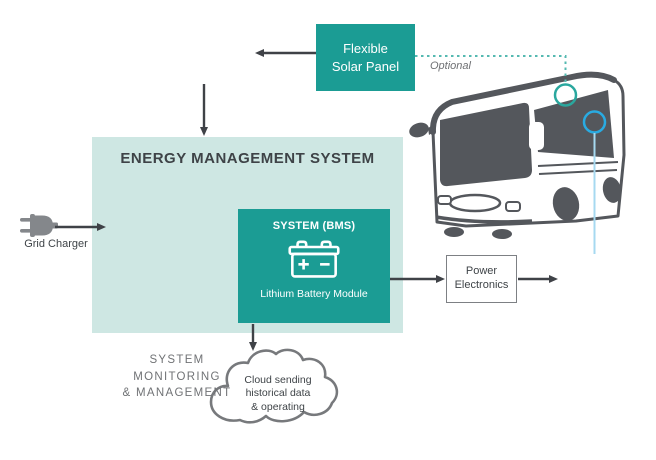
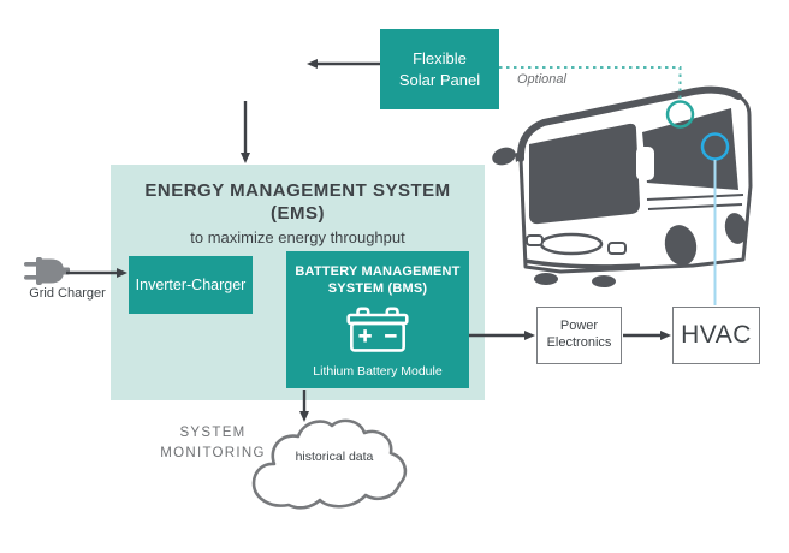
  Flexible
  Solar Panel
  Optional
  ENERGY MANAGEMENT SYSTEM
+ (EMS)
+ to maximize energy throughput
+ Inverter-Charger
+ BATTERY MANAGEMENT
  SYSTEM (BMS)
  Lithium Battery Module
  Grid Charger
  Power
  Electronics
+ HVAC
  SYSTEM MONITORING
- & MANAGEMENT
- Cloud sending
  historical data
- & operating
